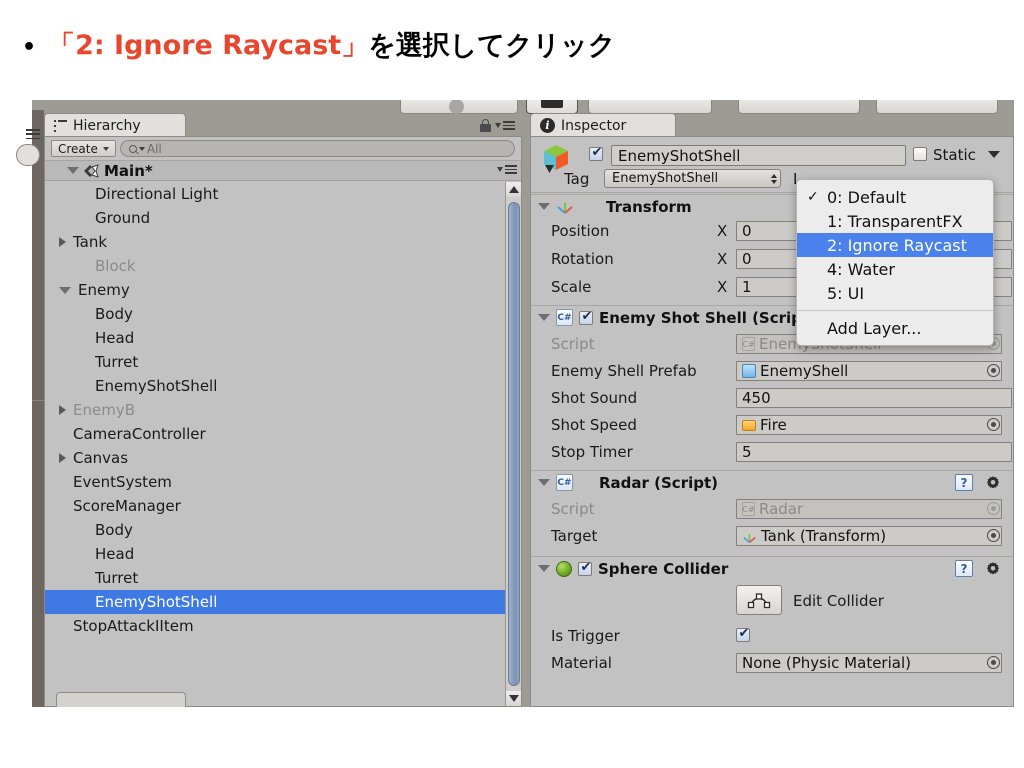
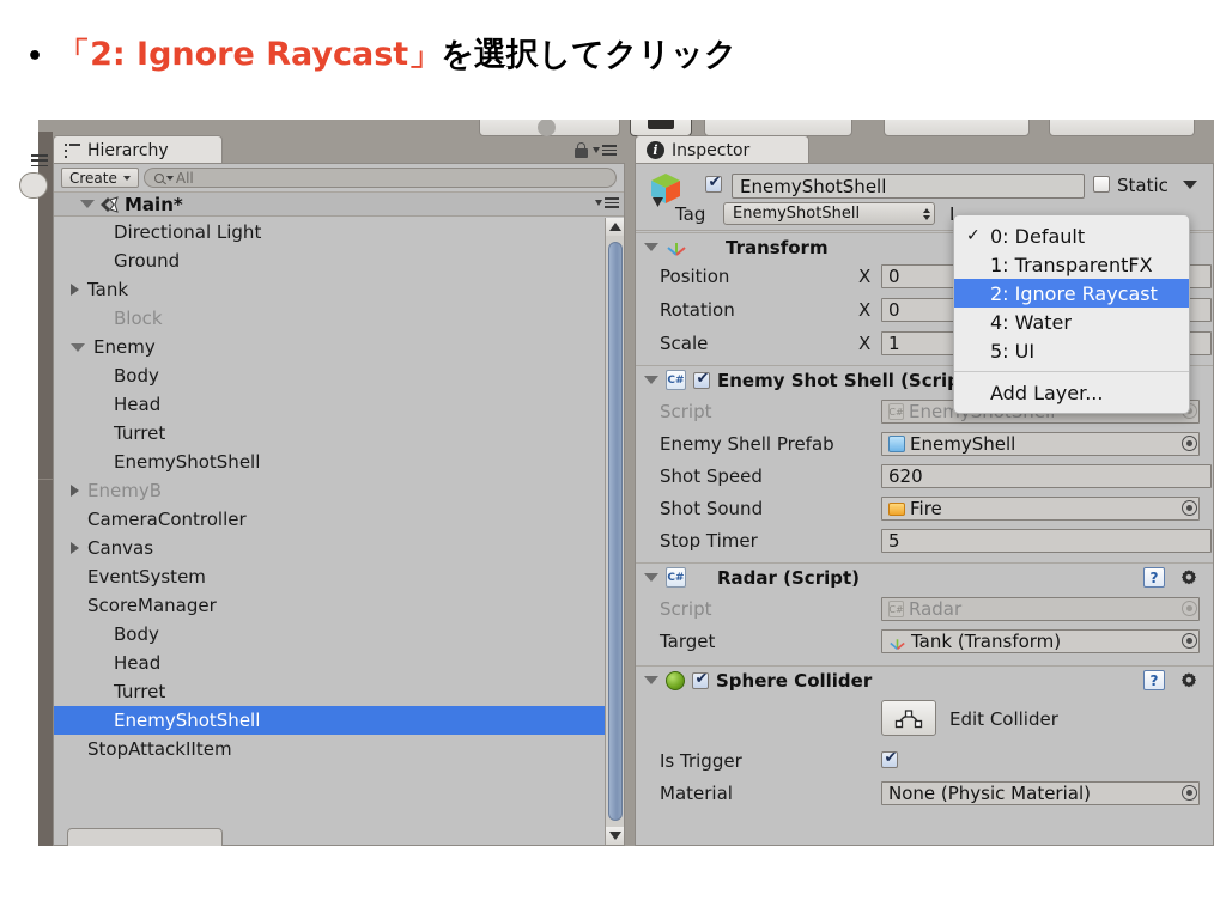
  •
  「2: Ignore Raycast」を選択してクリック
  Hierarchy
  Create
  All
  Main*
  Directional Light
  Ground
  Tank
  Block
  Enemy
  Body
  Head
  Turret
  EnemyShotShell
  EnemyB
  CameraController
  Canvas
  EventSystem
  ScoreManager
  Body
  Head
  Turret
  EnemyShotShell
  StopAttackIItem
  i
  Inspector
  EnemyShotShell
  Static
  Tag
  EnemyShotShell
  Transform
  Position
  X
  0
  Rotation
  X
  0
  Scale
  X
  1
  C#
  Enemy Shot Shell (Scri
  Script
  C#
  Enemy Shell Prefab
  EnemyShell
- Shot Sound
+ Shot Speed
- 450
+ 620
- Shot Speed
+ Shot Sound
  Fire
  Stop Timer
  5
  C#
  Radar (Script)
  ?
  Script
  C#
  Radar
  Target
  Tank (Transform)
  Sphere Collider
  ?
  Edit Collider
  Is Trigger
  Material
  None (Physic Material)
  ✓
  0: Default
  1: TransparentFX
  2: Ignore Raycast
  4: Water
  5: UI
  Add Layer...
